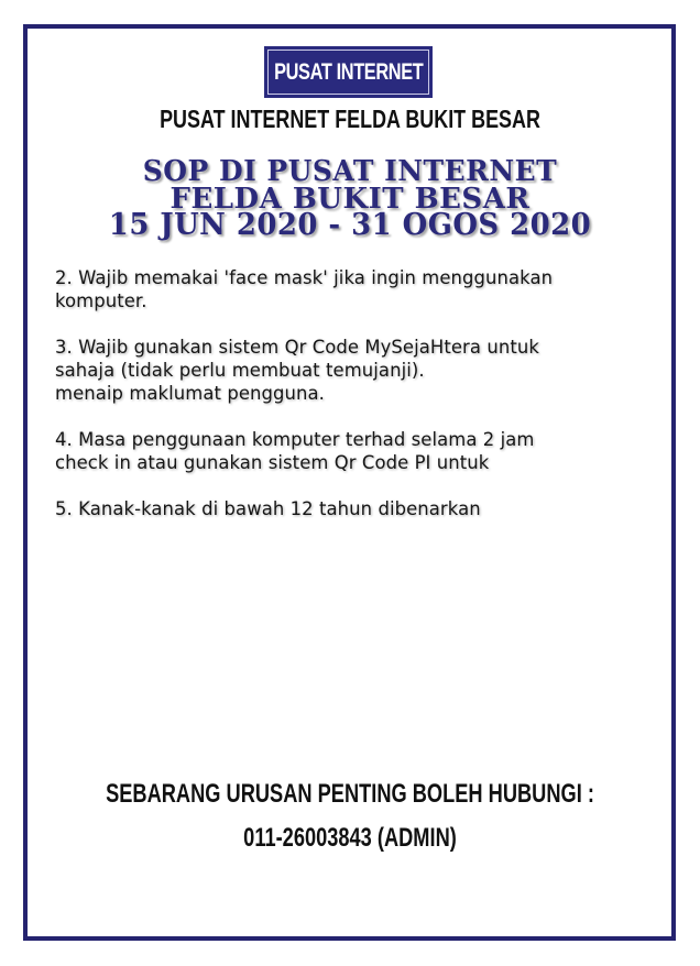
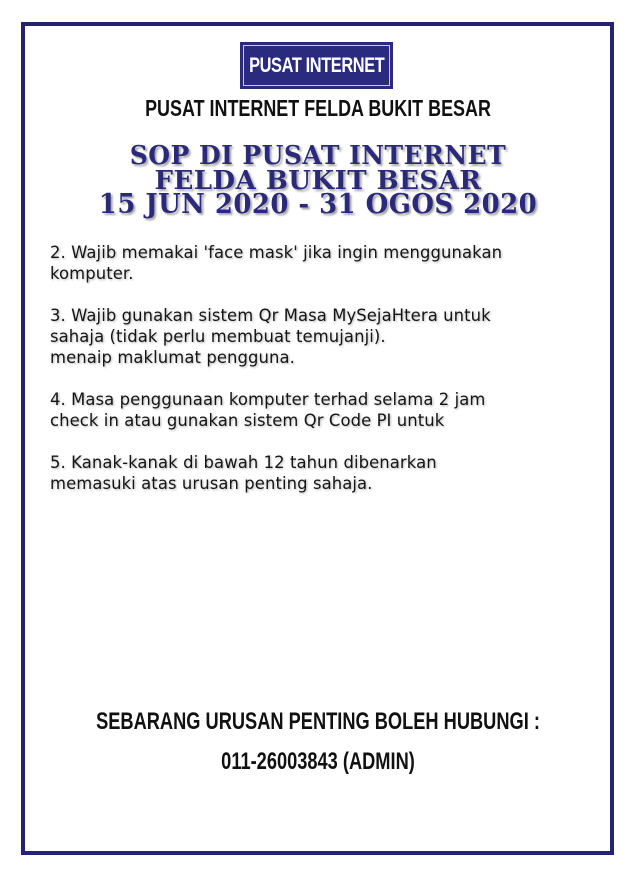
  PUSAT INTERNET
  PUSAT INTERNET FELDA BUKIT BESAR
  SOP DI PUSAT INTERNET
  FELDA BUKIT BESAR
  15 JUN 2020 - 31 OGOS 2020
  2. Wajib memakai 'face mask' jika ingin menggunakan
  komputer.
- 3. Wajib gunakan sistem Qr Code MySejaHtera untuk
+ 3. Wajib gunakan sistem Qr Masa MySejaHtera untuk
  sahaja (tidak perlu membuat temujanji).
  menaip maklumat pengguna.
  4. Masa penggunaan komputer terhad selama 2 jam
  check in atau gunakan sistem Qr Code PI untuk
  5. Kanak-kanak di bawah 12 tahun dibenarkan
+ memasuki atas urusan penting sahaja.
  SEBARANG URUSAN PENTING BOLEH HUBUNGI :
  011-26003843 (ADMIN)
